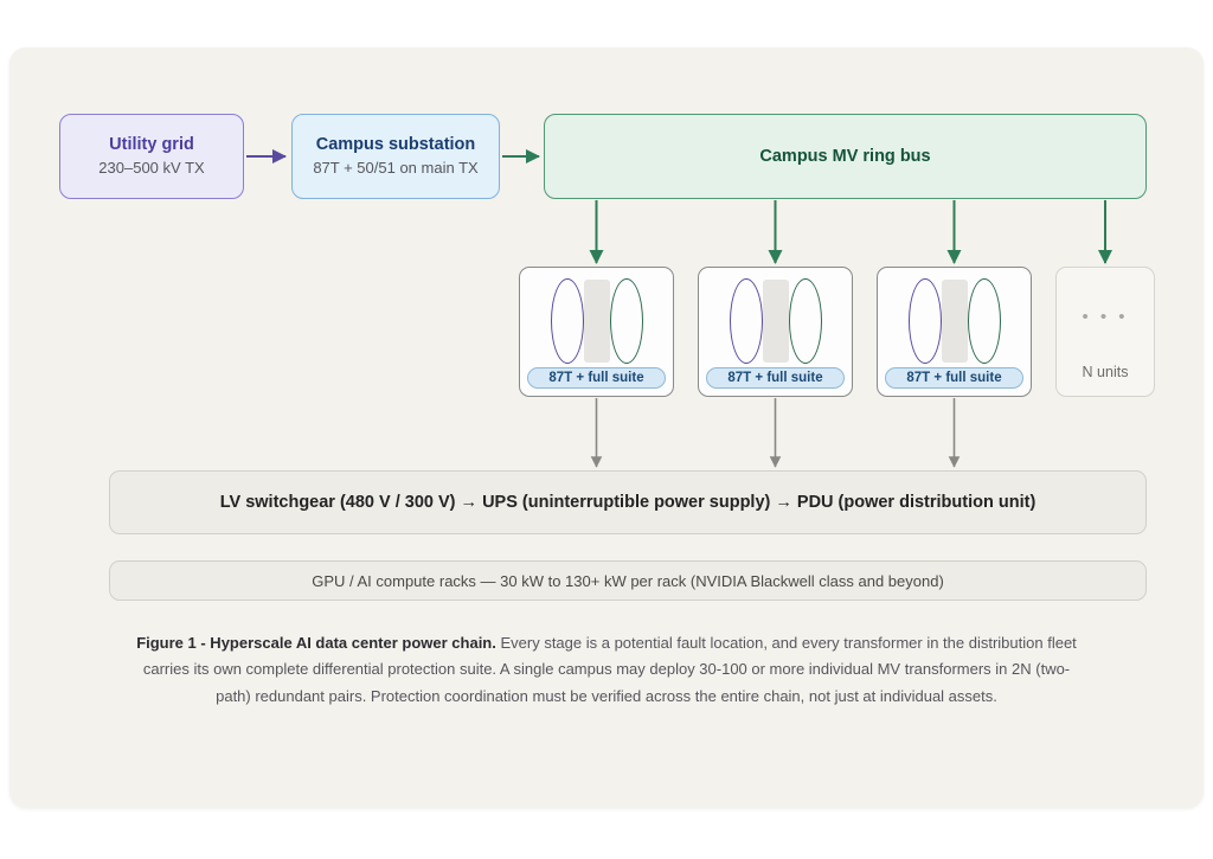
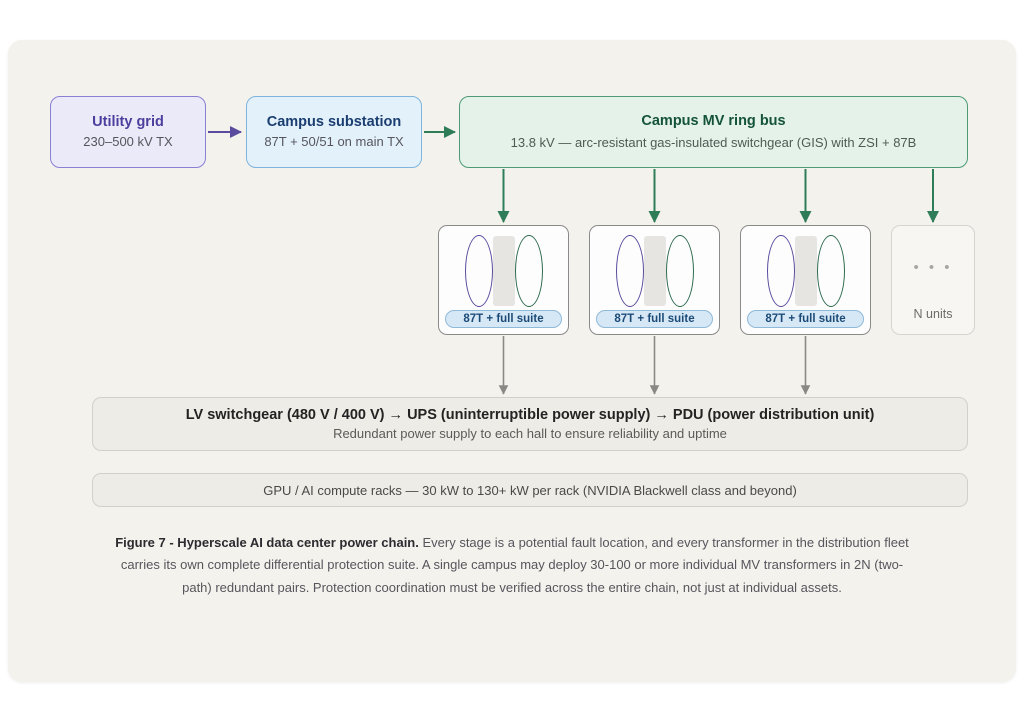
  Utility grid
  230–500 kV TX
  Campus substation
  87T + 50/51 on main TX
  Campus MV ring bus
+ 13.8 kV — arc-resistant gas-insulated switchgear (GIS) with ZSI + 87B
  87T + full suite
  87T + full suite
  87T + full suite
  • • •
  N units
- LV switchgear (480 V / 300 V) → UPS (uninterruptible power supply) → PDU (power distribution unit)
+ LV switchgear (480 V / 400 V) → UPS (uninterruptible power supply) → PDU (power distribution unit)
+ Redundant power supply to each hall to ensure reliability and uptime
  GPU / AI compute racks — 30 kW to 130+ kW per rack (NVIDIA Blackwell class and beyond)
- Figure 1 - Hyperscale AI data center power chain. Every stage is a potential fault location, and every transformer in the distribution fleet carries its own complete differential protection suite. A single campus may deploy 30-100 or more individual MV transformers in 2N (two-path) redundant pairs. Protection coordination must be verified across the entire chain, not just at individual assets.
+ Figure 7 - Hyperscale AI data center power chain. Every stage is a potential fault location, and every transformer in the distribution fleet carries its own complete differential protection suite. A single campus may deploy 30-100 or more individual MV transformers in 2N (two-path) redundant pairs. Protection coordination must be verified across the entire chain, not just at individual assets.
